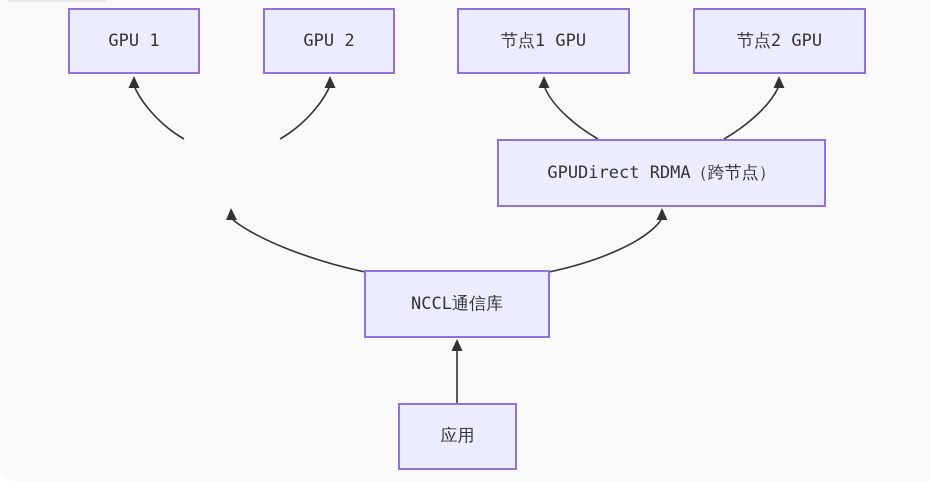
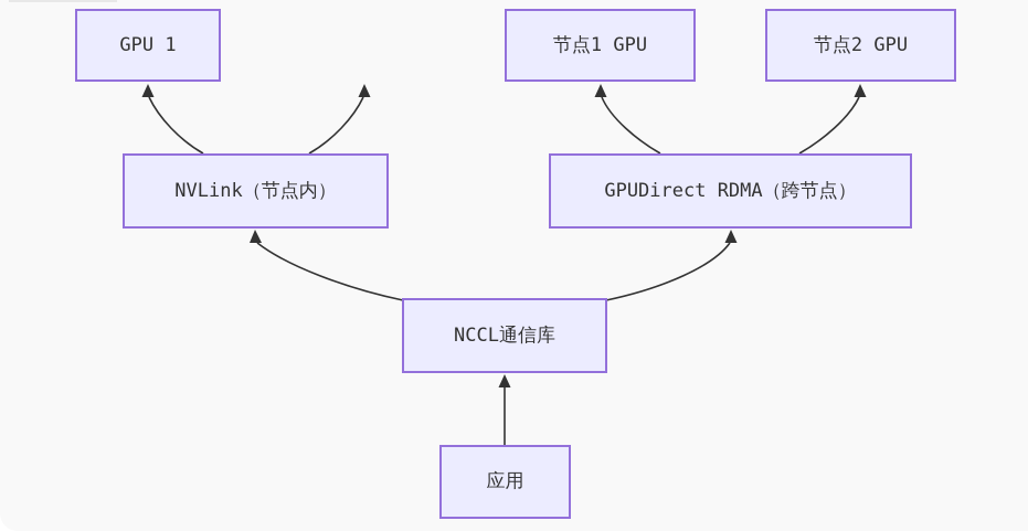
  GPU 1
- GPU 2
  节点1 GPU
  节点2 GPU
+ NVLink（节点内）
  GPUDirect RDMA（跨节点）
  NCCL通信库
  应用
